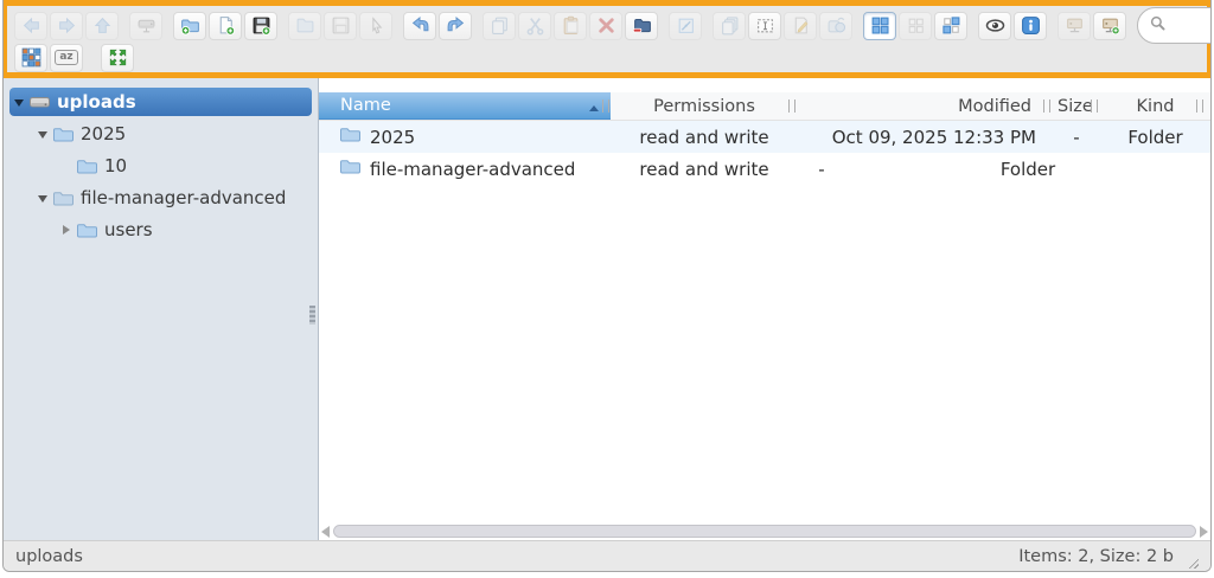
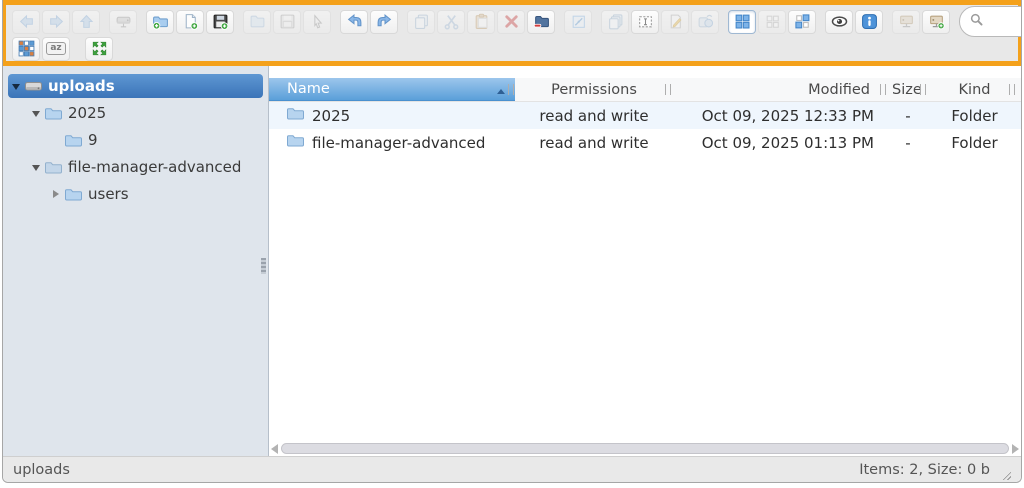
  az
  uploads
  2025
- 10
+ 9
  file-manager-advanced
  users
  Name
  Permissions
  Modified
  Size
  Kind
  2025
  read and write
  Oct 09, 2025 12:33 PM
  -
  Folder
  file-manager-advanced
  read and write
+ Oct 09, 2025 01:13 PM
  -
  Folder
  uploads
- Items: 2, Size: 2 b
+ Items: 2, Size: 0 b
